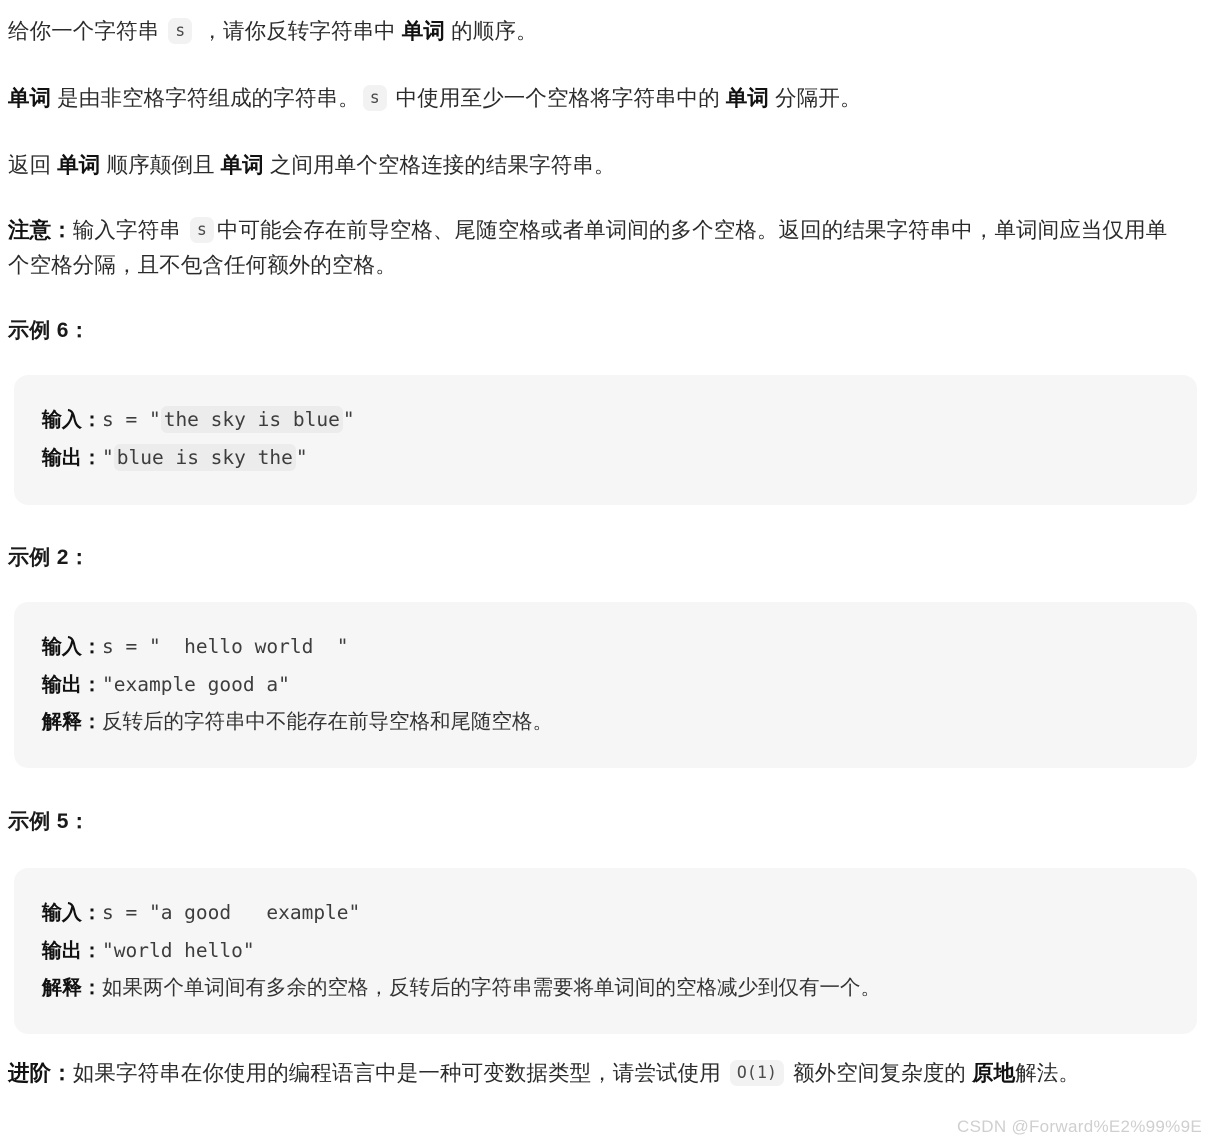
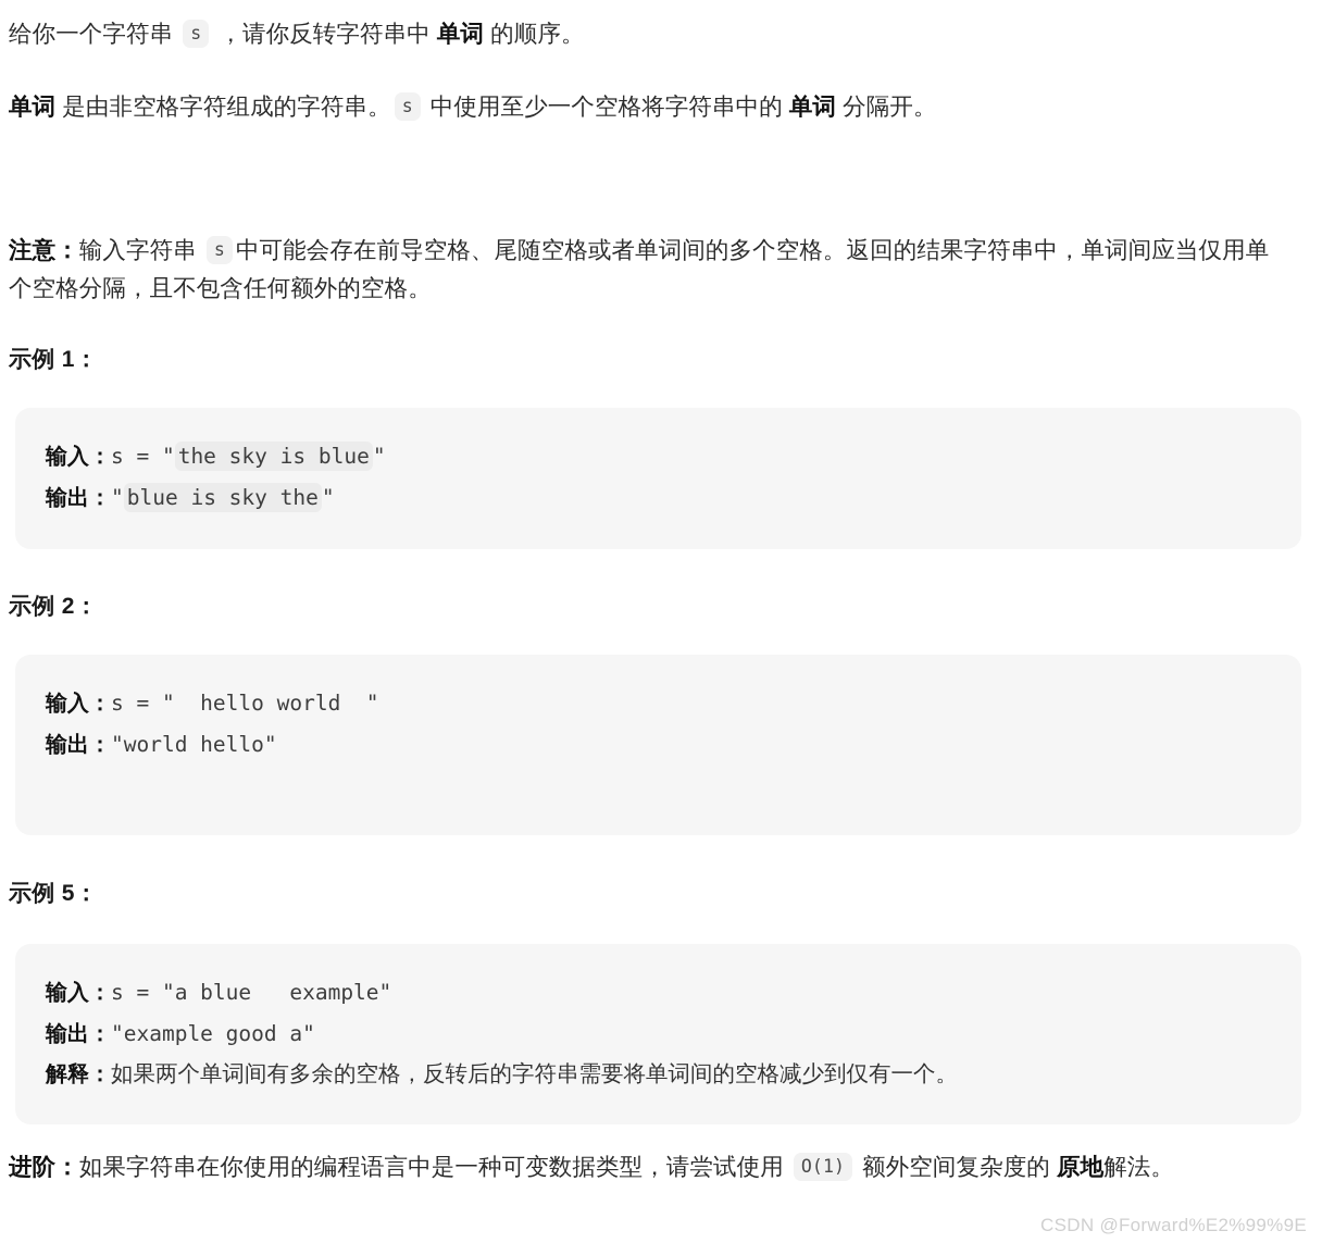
  给你一个字符串 s ，请你反转字符串中 单词 的顺序。
  单词 是由非空格字符组成的字符串。 s 中使用至少一个空格将字符串中的 单词 分隔开。
- 返回 单词 顺序颠倒且 单词 之间用单个空格连接的结果字符串。
  注意：输入字符串 s 中可能会存在前导空格、尾随空格或者单词间的多个空格。返回的结果字符串中，单词间应当仅用单个空格分隔，且不包含任何额外的空格。
- 示例 6：
+ 示例 1：
  输入：s = " the sky is blue "
  输出：" blue is sky the "
  示例 2：
  输入：s = " hello world "
- 输出："example good a"
+ 输出："world hello"
- 解释：反转后的字符串中不能存在前导空格和尾随空格。
  示例 5：
- 输入：s = "a good example"
+ 输入：s = "a blue example"
- 输出："world hello"
+ 输出："example good a"
  解释：如果两个单词间有多余的空格，反转后的字符串需要将单词间的空格减少到仅有一个。
  进阶：如果字符串在你使用的编程语言中是一种可变数据类型，请尝试使用 O(1) 额外空间复杂度的 原地解法。
  CSDN @Forward%E2%99%9E
